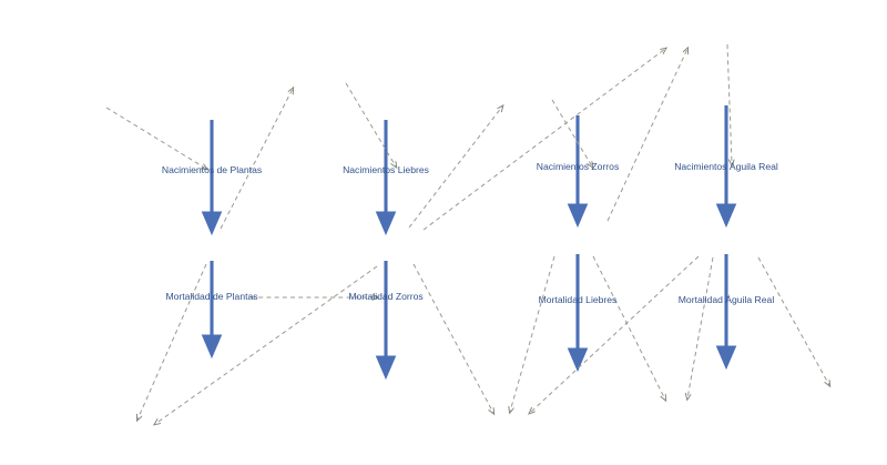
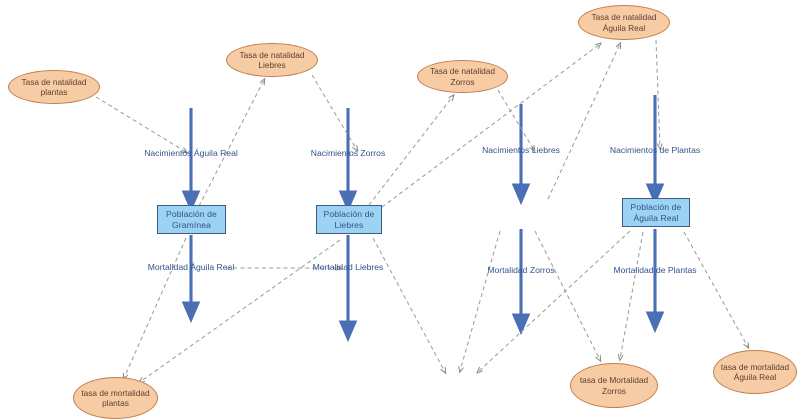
+ Población de Gramínea
+ Población de Liebres
+ Población de Águila Real
+ Tasa de natalidad plantas
+ Tasa de natalidad Liebres
+ Tasa de natalidad Zorros
+ Tasa de natalidad Águila Real
+ tasa de mortalidad plantas
+ tasa de Mortalidad Zorros
+ tasa de mortalidad Águila Real
- Nacimientos de Plantas
+ Nacimientos Águila Real
- Mortalidad de Plantas
+ Mortalidad Águila Real
- Nacimientos Liebres
+ Nacimientos Zorros
- Mortalidad Zorros
+ Mortalidad Liebres
- Nacimientos Zorros
+ Nacimientos Liebres
- Mortalidad Liebres
+ Mortalidad Zorros
- Nacimientos Águila Real
+ Nacimientos de Plantas
- Mortalidad Águila Real
+ Mortalidad de Plantas
